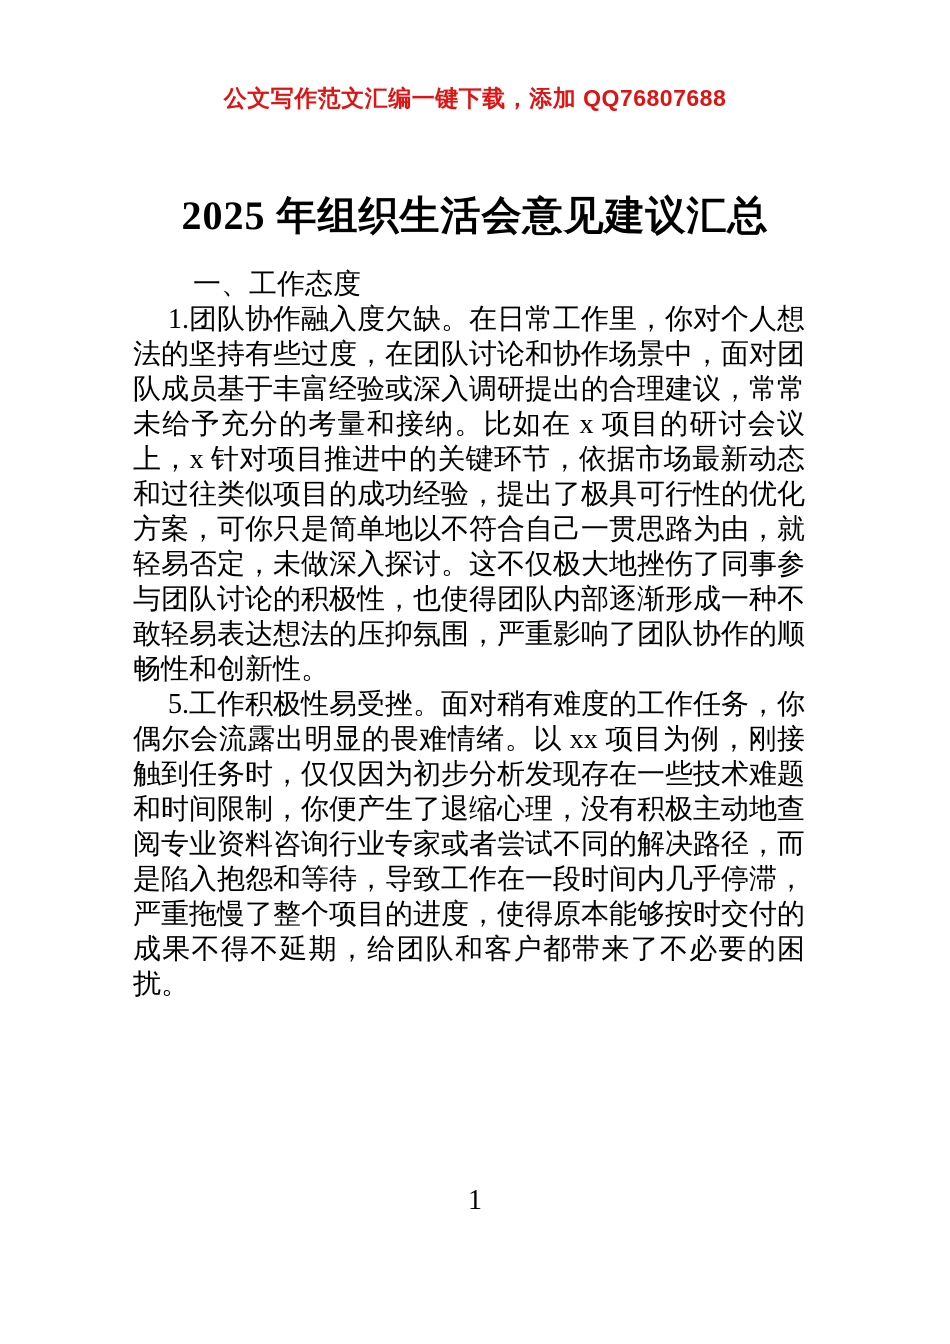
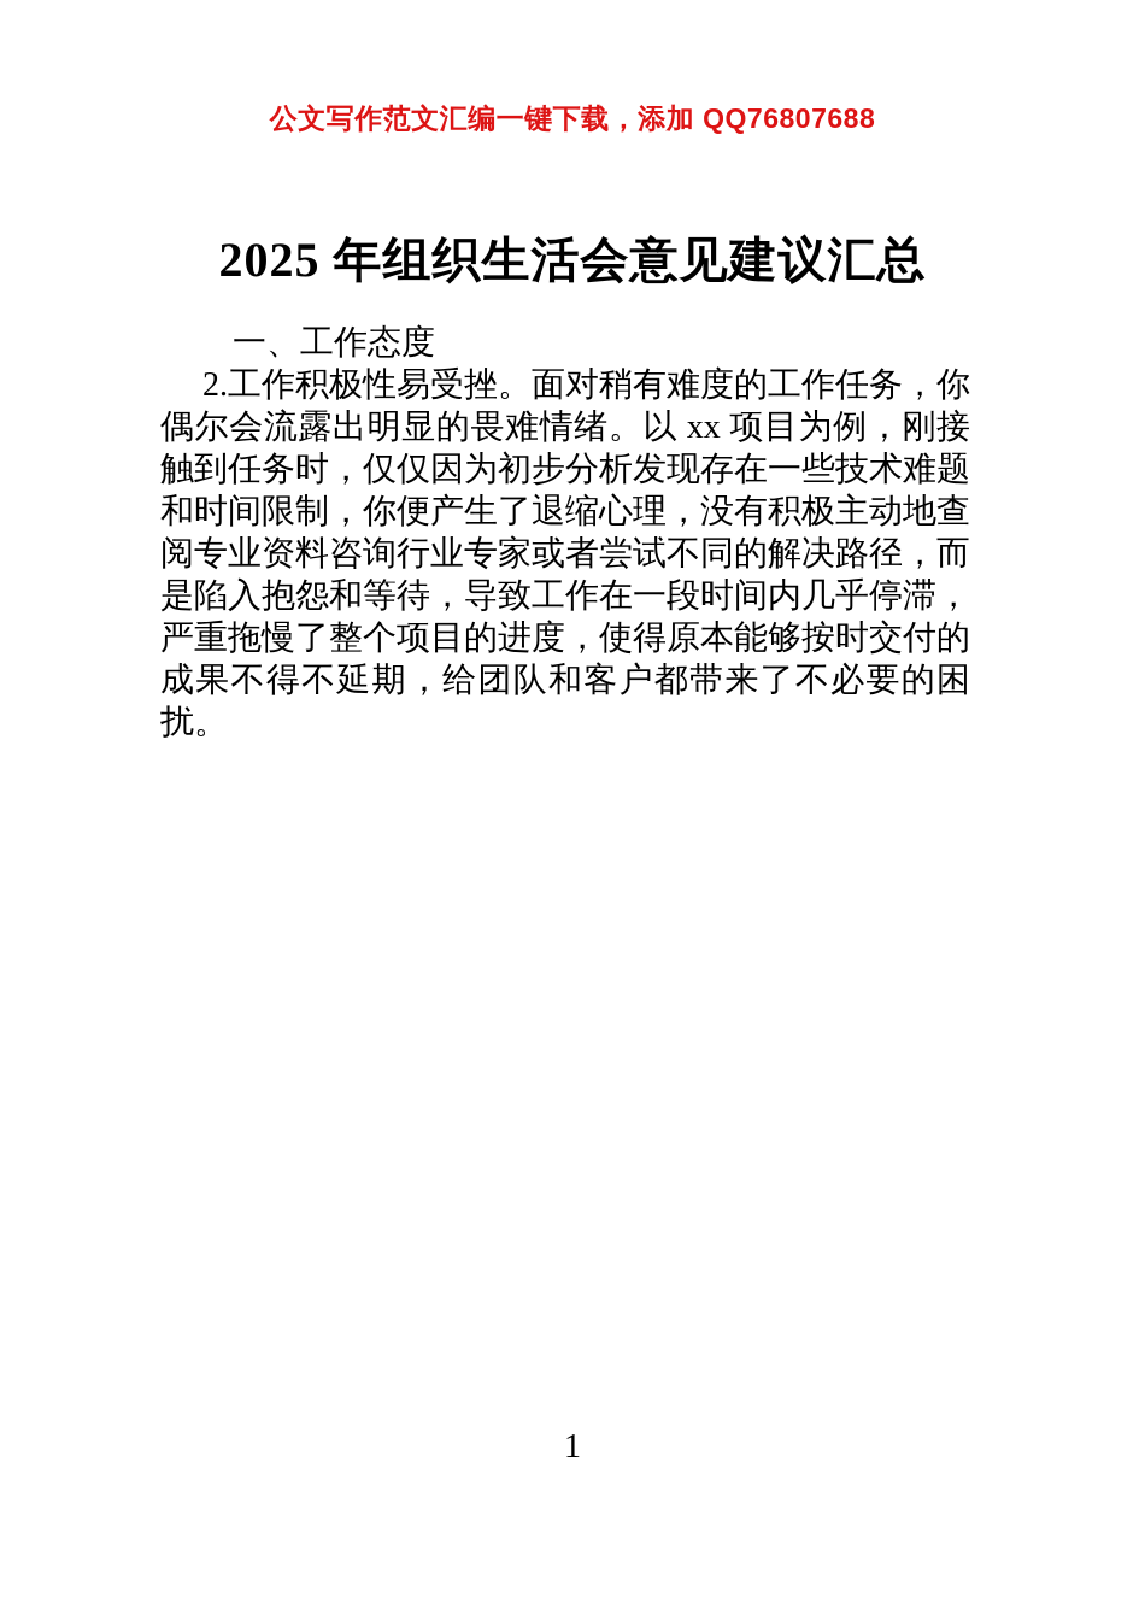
  公文写作范文汇编一键下载，添加 QQ76807688
  2025 年组织生活会意见建议汇总
  一、工作态度
- 1.团队协作融入度欠缺。在日常工作里，你对个人想法的坚持有些过度，在团队讨论和协作场景中，面对团队成员基于丰富经验或深入调研提出的合理建议，常常未给予充分的考量和接纳。比如在 x 项目的研讨会议上，x 针对项目推进中的关键环节，依据市场最新动态和过往类似项目的成功经验，提出了极具可行性的优化方案，可你只是简单地以不符合自己一贯思路为由，就轻易否定，未做深入探讨。这不仅极大地挫伤了同事参与团队讨论的积极性，也使得团队内部逐渐形成一种不敢轻易表达想法的压抑氛围，严重影响了团队协作的顺畅性和创新性。
- 5.工作积极性易受挫。面对稍有难度的工作任务，你偶尔会流露出明显的畏难情绪。以 xx 项目为例，刚接触到任务时，仅仅因为初步分析发现存在一些技术难题和时间限制，你便产生了退缩心理，没有积极主动地查阅专业资料咨询行业专家或者尝试不同的解决路径，而是陷入抱怨和等待，导致工作在一段时间内几乎停滞，严重拖慢了整个项目的进度，使得原本能够按时交付的成果不得不延期，给团队和客户都带来了不必要的困扰。
+ 2.工作积极性易受挫。面对稍有难度的工作任务，你偶尔会流露出明显的畏难情绪。以 xx 项目为例，刚接触到任务时，仅仅因为初步分析发现存在一些技术难题和时间限制，你便产生了退缩心理，没有积极主动地查阅专业资料咨询行业专家或者尝试不同的解决路径，而是陷入抱怨和等待，导致工作在一段时间内几乎停滞，严重拖慢了整个项目的进度，使得原本能够按时交付的成果不得不延期，给团队和客户都带来了不必要的困扰。
  1
